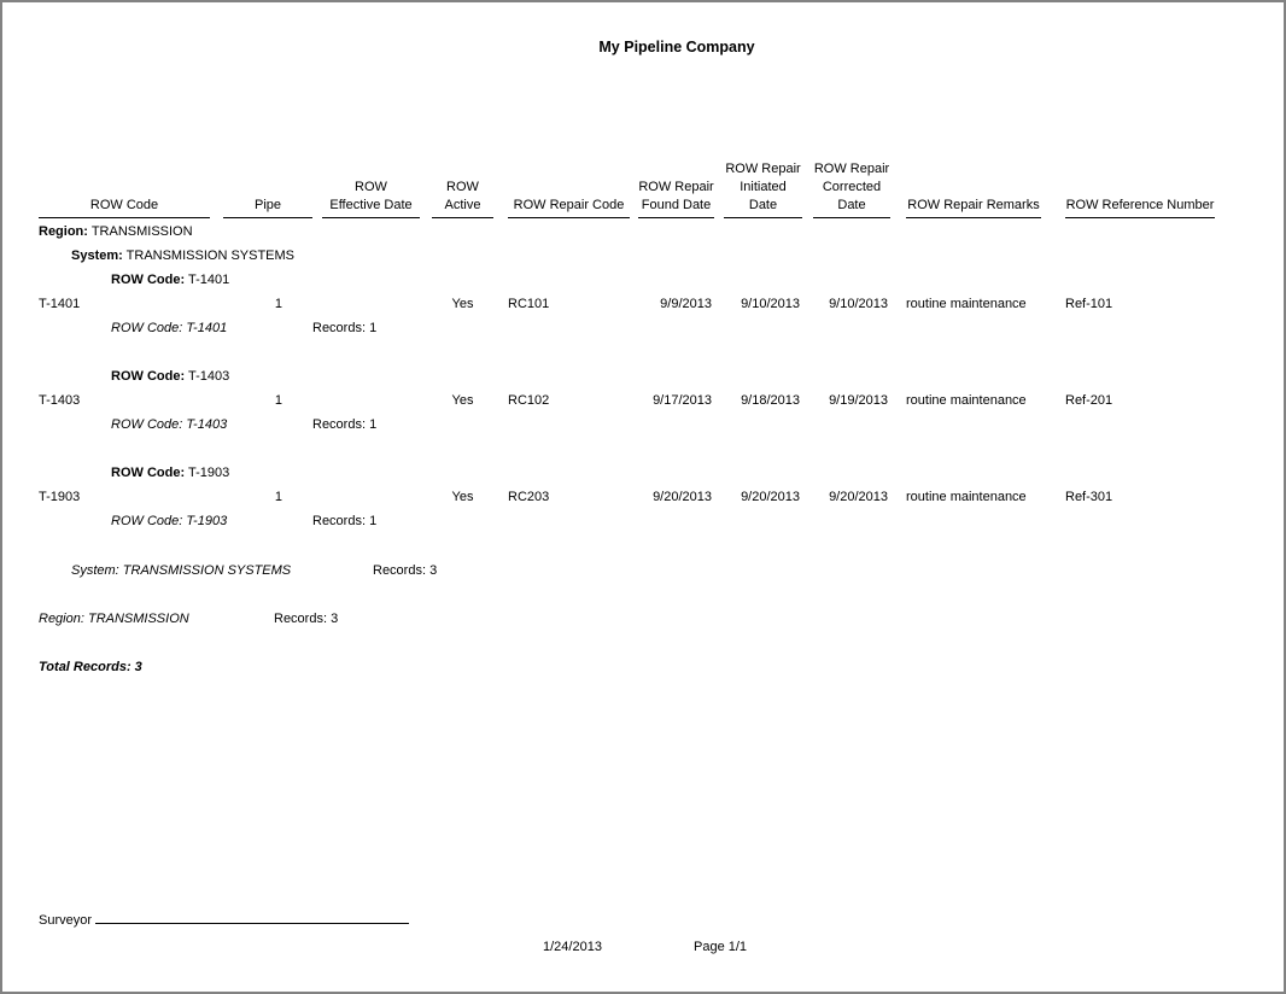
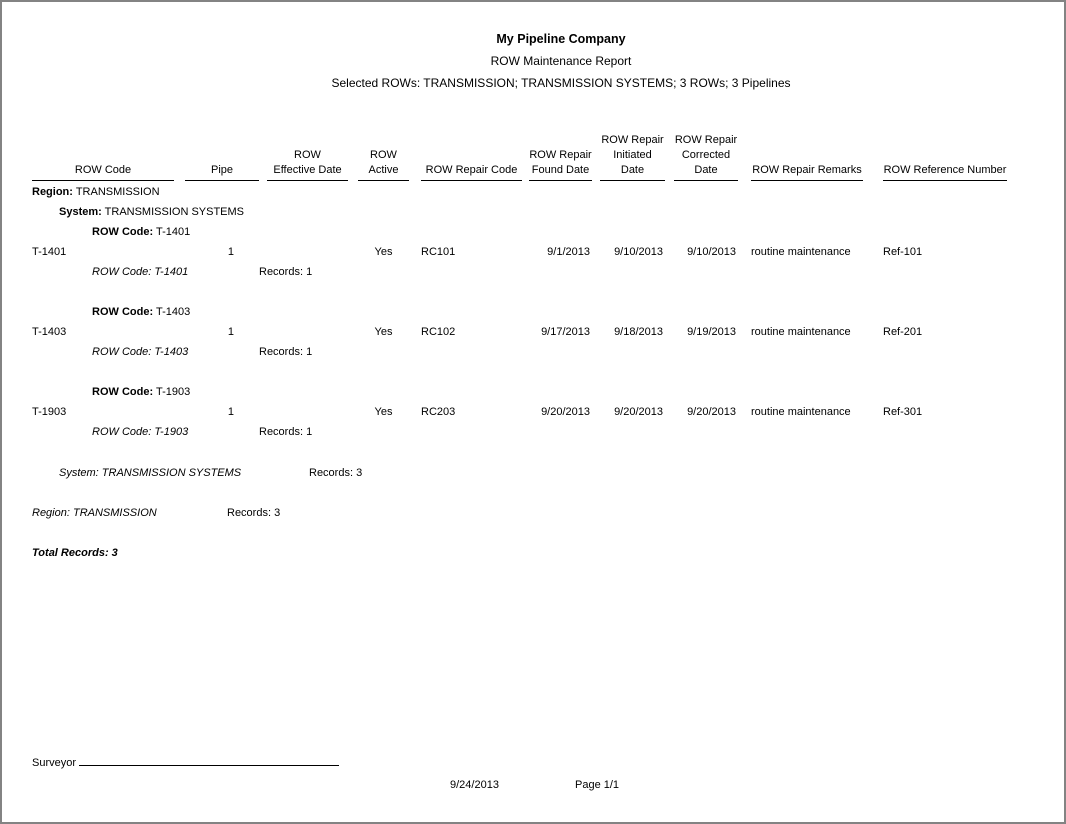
  My Pipeline Company
+ ROW Maintenance Report
+ Selected ROWs: TRANSMISSION; TRANSMISSION SYSTEMS; 3 ROWs; 3 Pipelines
  ROW Code
  Pipe
  ROW
  Effective Date
  ROW
  Active
  ROW Repair Code
  ROW Repair
  Found Date
  ROW Repair
  Initiated
  Date
  ROW Repair
  Corrected
  Date
  ROW Repair Remarks
  ROW Reference Number
  Region: TRANSMISSION
  System: TRANSMISSION SYSTEMS
  ROW Code: T-1401
  T-1401
  1
  Yes
  RC101
- 9/9/2013
+ 9/1/2013
  9/10/2013
  9/10/2013
  routine maintenance
  Ref-101
  ROW Code: T-1401
  Records: 1
  ROW Code: T-1403
  T-1403
  1
  Yes
  RC102
  9/17/2013
  9/18/2013
  9/19/2013
  routine maintenance
  Ref-201
  ROW Code: T-1403
  Records: 1
  ROW Code: T-1903
  T-1903
  1
  Yes
  RC203
  9/20/2013
  9/20/2013
  9/20/2013
  routine maintenance
  Ref-301
  ROW Code: T-1903
  Records: 1
  System: TRANSMISSION SYSTEMS
  Records: 3
  Region: TRANSMISSION
  Records: 3
  Total Records: 3
  Surveyor
- 1/24/2013
+ 9/24/2013
  Page 1/1
